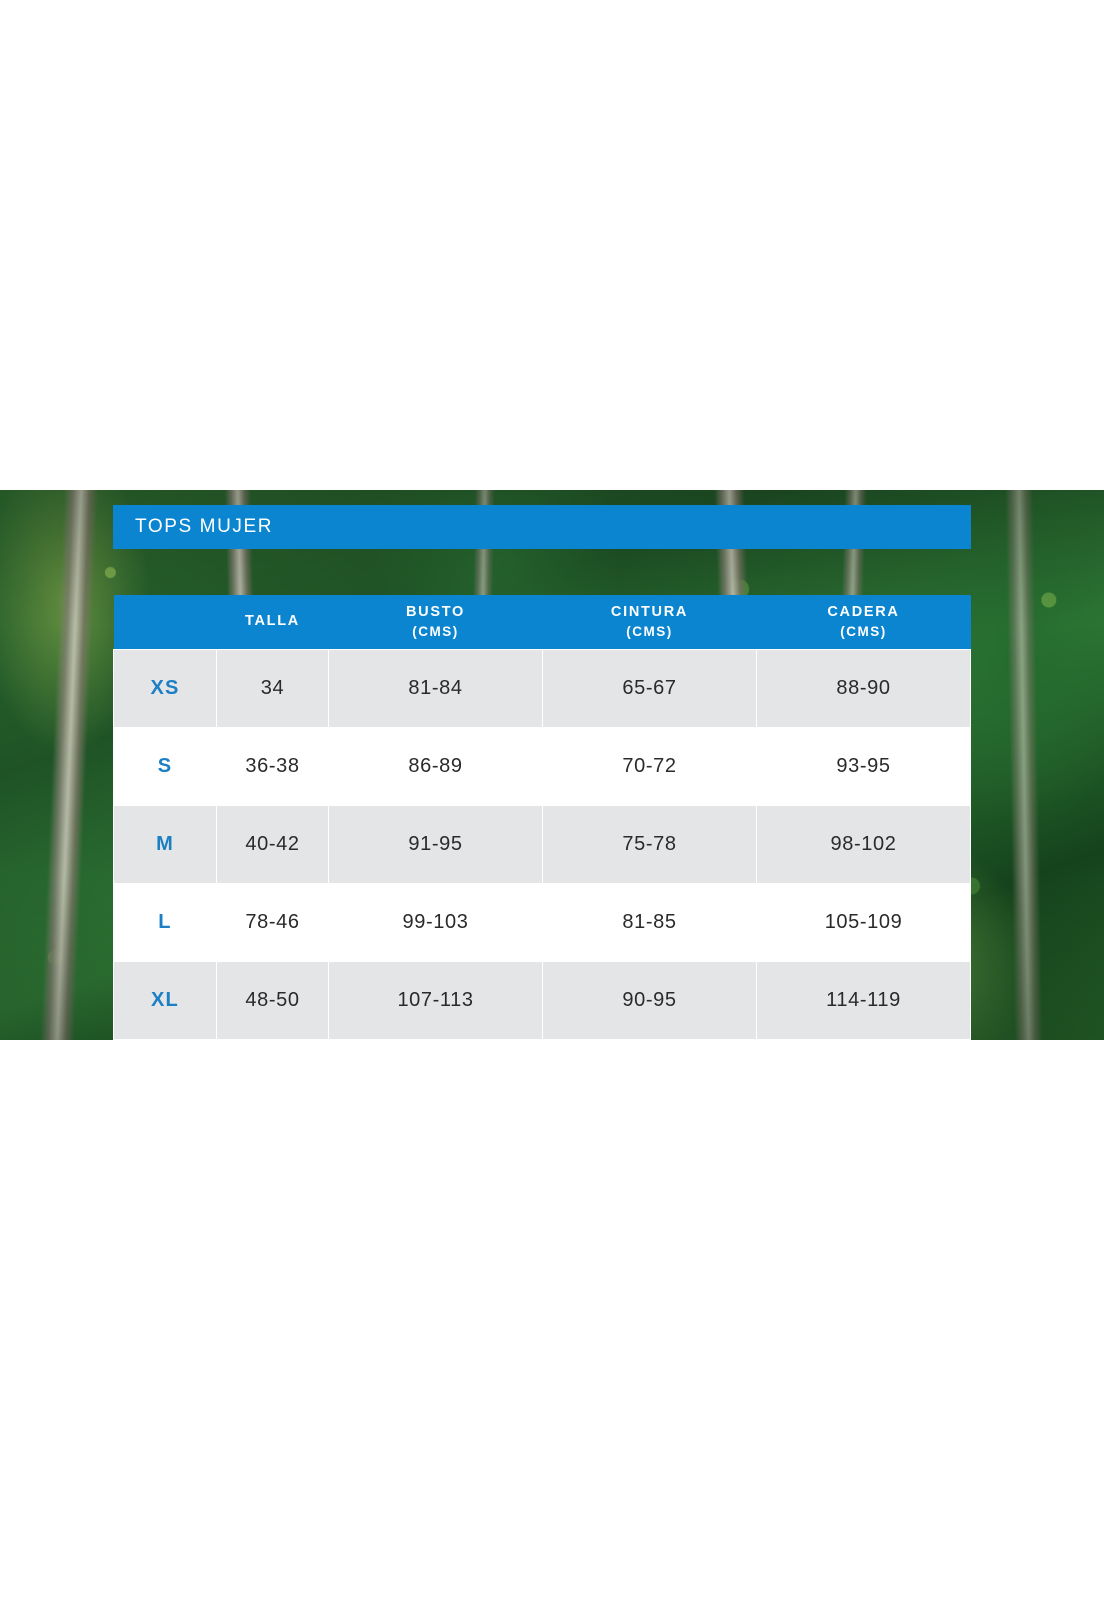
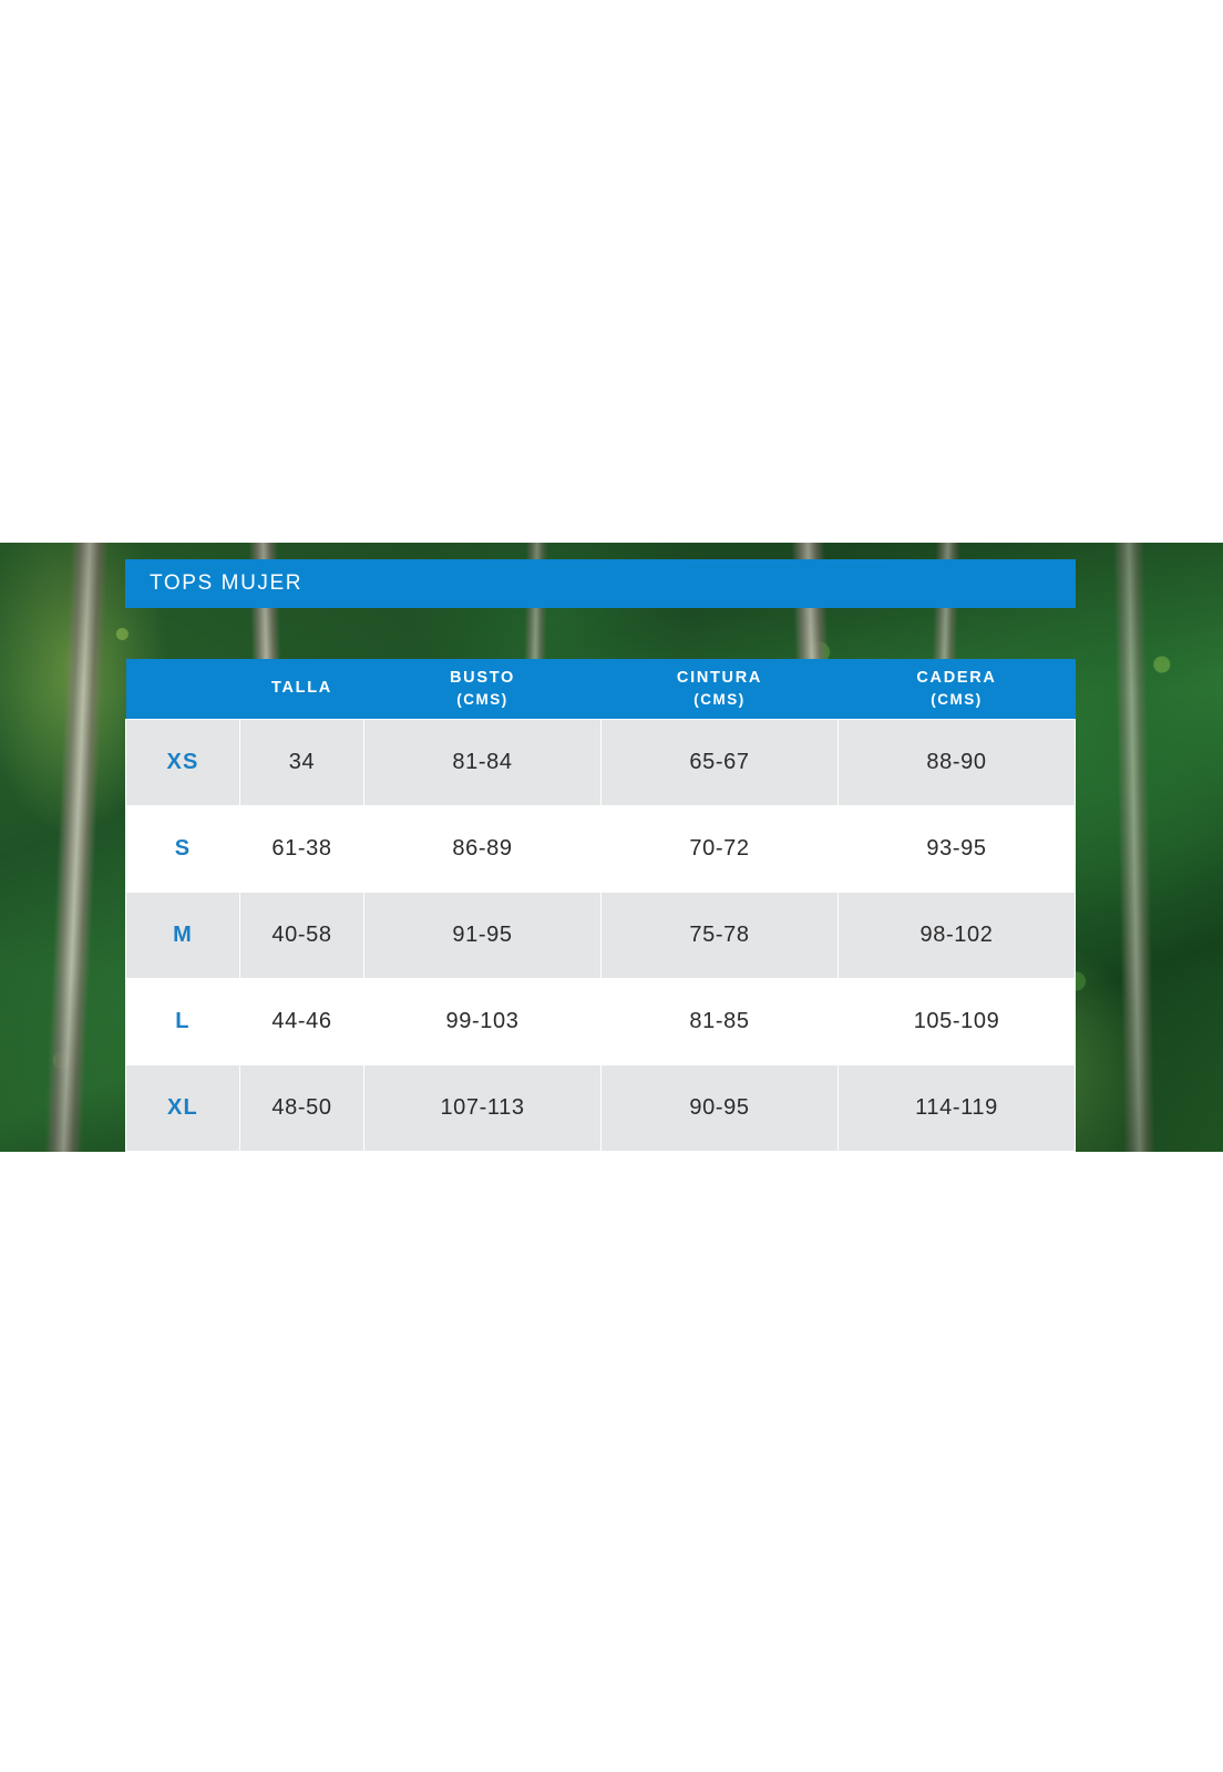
  TOPS MUJER
  	TALLA	BUSTO (CMS)	CINTURA (CMS)	CADERA (CMS)
  XS	34	81-84	65-67	88-90
- S	36-38	86-89	70-72	93-95
+ S	61-38	86-89	70-72	93-95
- M	40-42	91-95	75-78	98-102
+ M	40-58	91-95	75-78	98-102
- L	78-46	99-103	81-85	105-109
+ L	44-46	99-103	81-85	105-109
  XL	48-50	107-113	90-95	114-119
